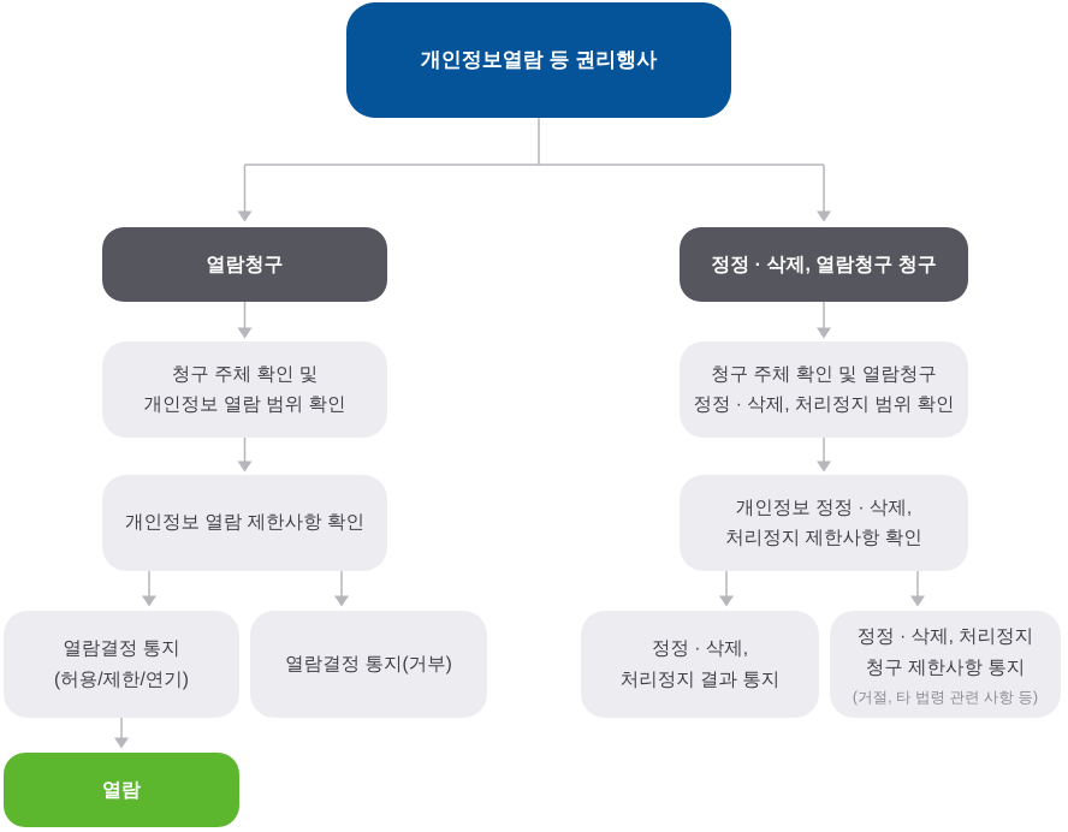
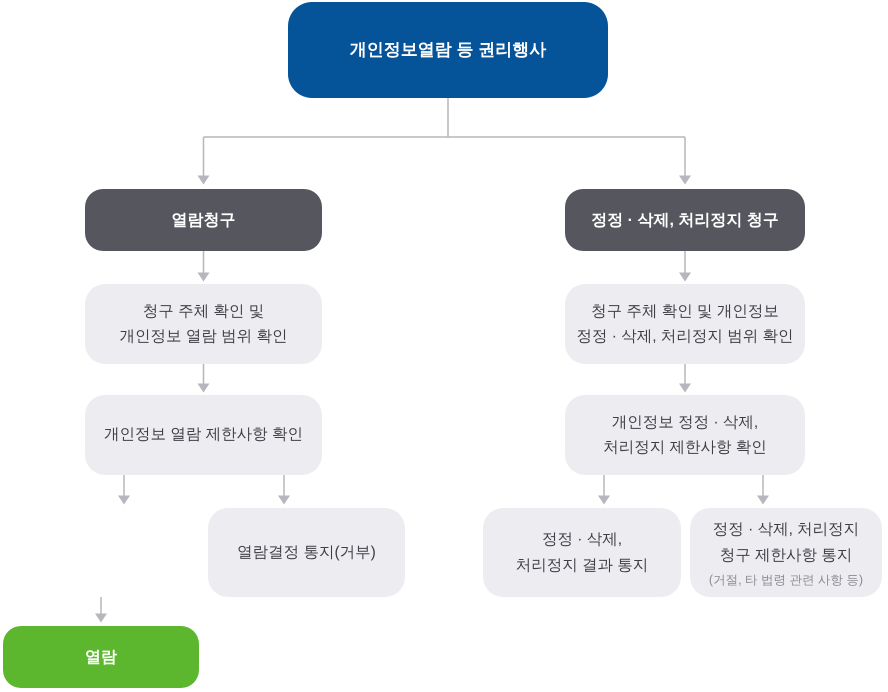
  개인정보열람 등 권리행사
  열람청구
  청구 주체 확인 및
  개인정보 열람 범위 확인
  개인정보 열람 제한사항 확인
- 열람결정 통지
- (허용/제한/연기)
  열람결정 통지(거부)
  열람
- 정정 · 삭제, 열람청구 청구
+ 정정 · 삭제, 처리정지 청구
- 청구 주체 확인 및 열람청구
+ 청구 주체 확인 및 개인정보
  정정 · 삭제, 처리정지 범위 확인
  개인정보 정정 · 삭제,
  처리정지 제한사항 확인
  정정 · 삭제,
  처리정지 결과 통지
  정정 · 삭제, 처리정지
  청구 제한사항 통지
  (거절, 타 법령 관련 사항 등)
